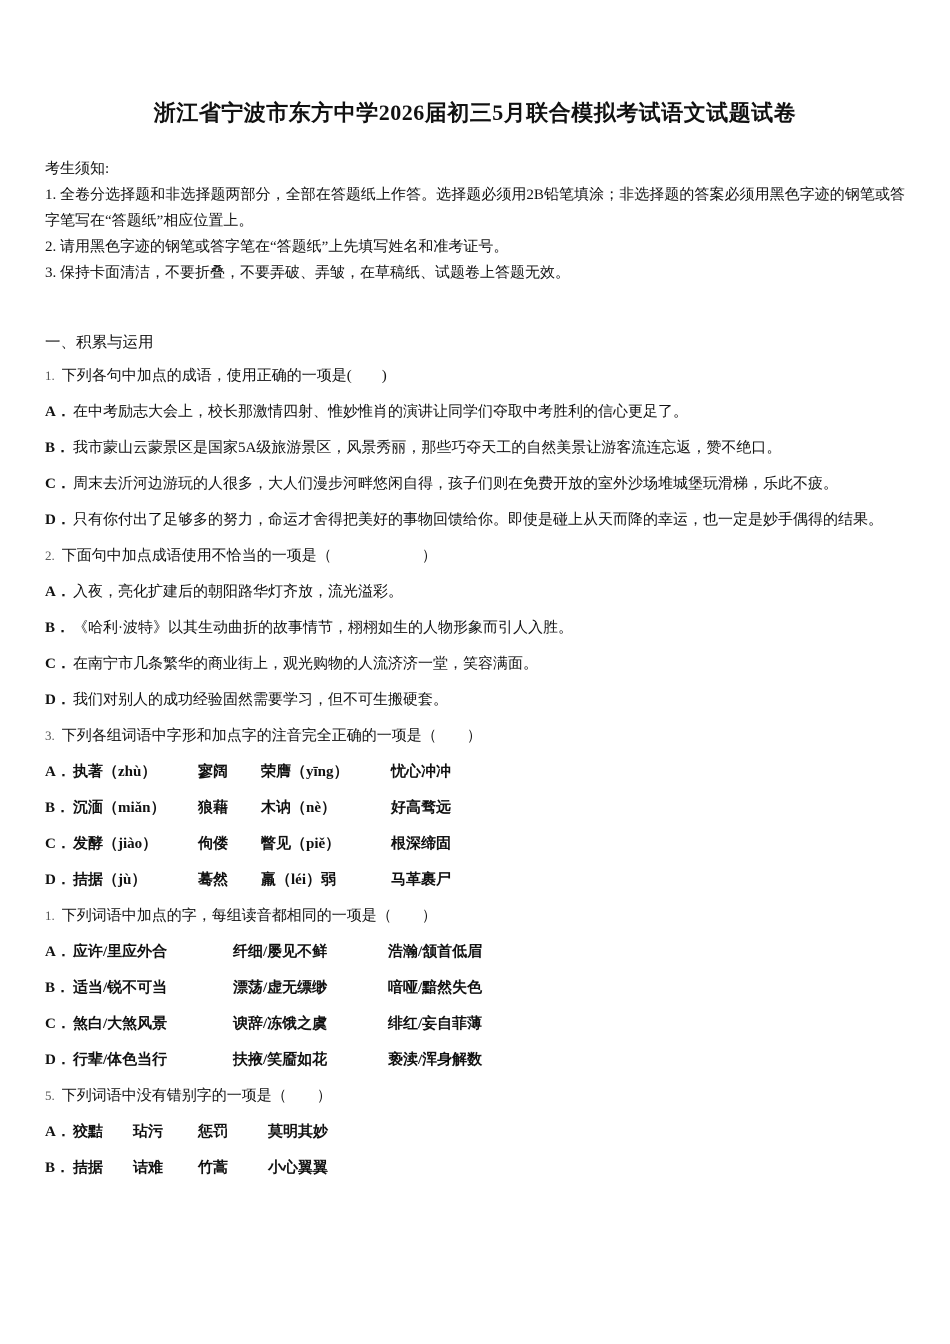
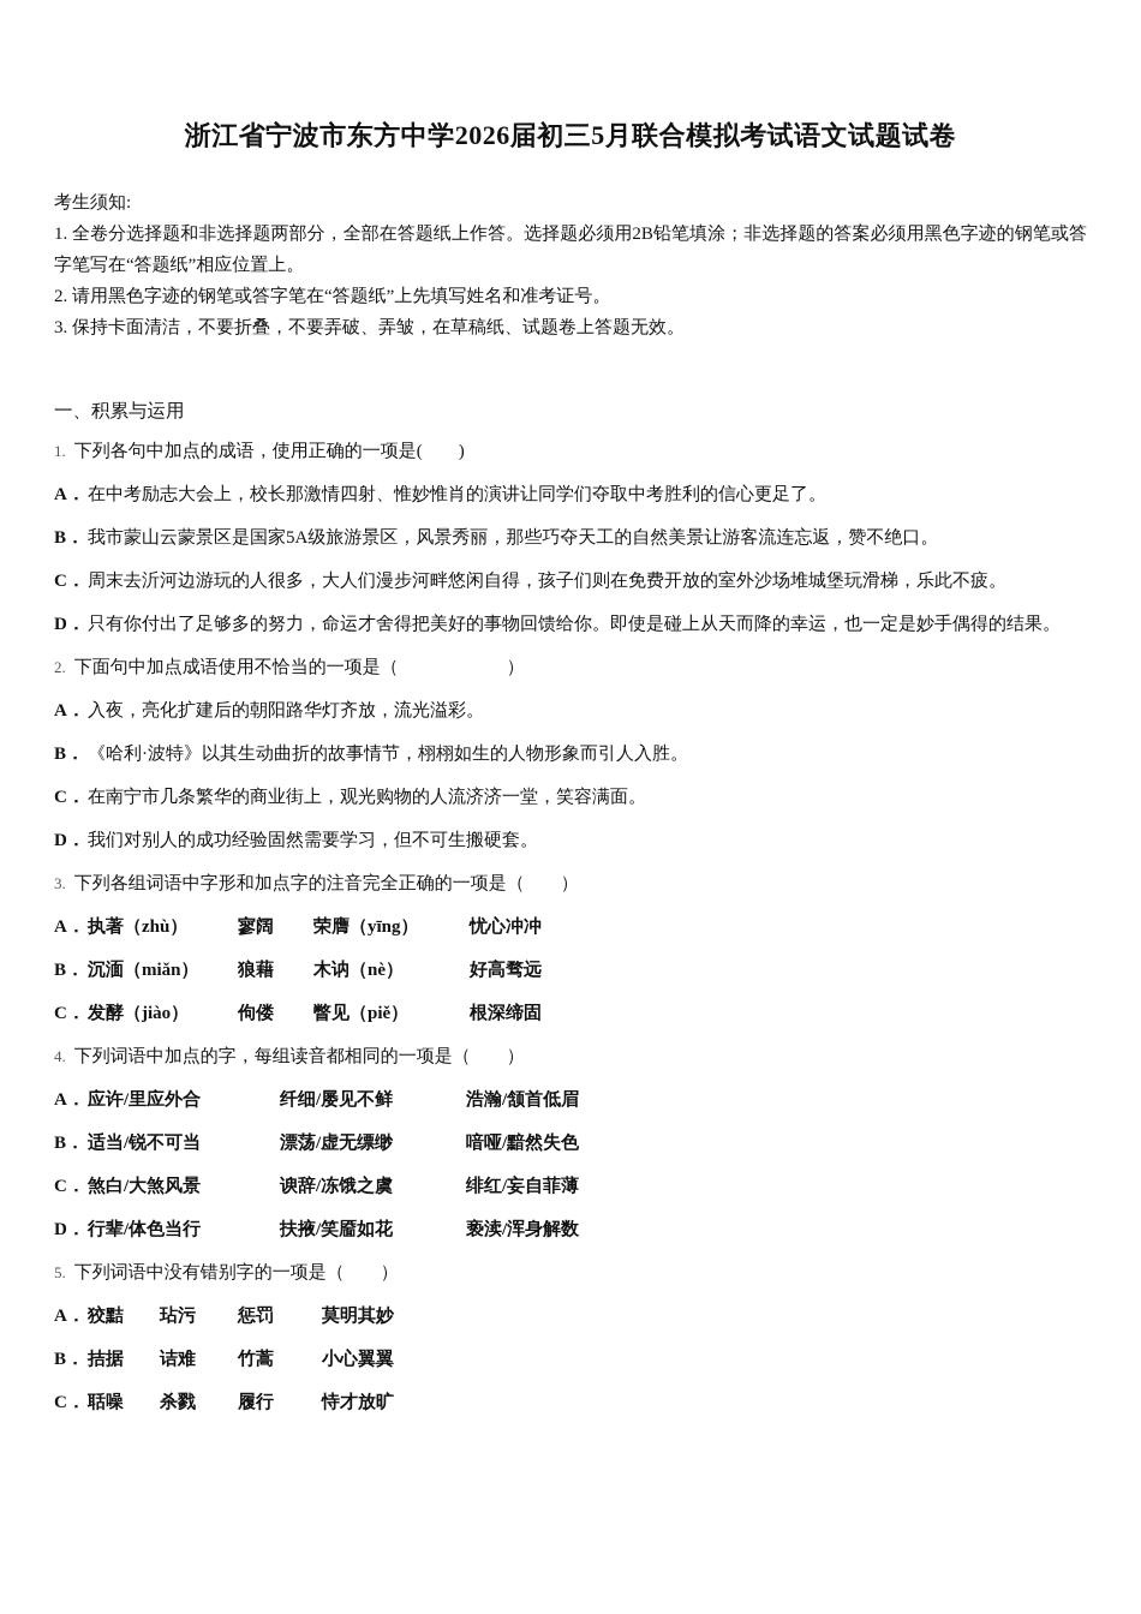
  浙江省宁波市东方中学2026届初三5月联合模拟考试语文试题试卷
  考生须知:
  1. 全卷分选择题和非选择题两部分，全部在答题纸上作答。选择题必须用2B铅笔填涂；非选择题的答案必须用黑色字迹的钢笔或答字笔写在“答题纸”相应位置上。
  2. 请用黑色字迹的钢笔或答字笔在“答题纸”上先填写姓名和准考证号。
  3. 保持卡面清洁，不要折叠，不要弄破、弄皱，在草稿纸、试题卷上答题无效。
  一、积累与运用
  1. 下列各句中加点的成语，使用正确的一项是( )
  A． 在中考励志大会上，校长那激情四射、惟妙惟肖的演讲让同学们夺取中考胜利的信心更足了。
  B． 我市蒙山云蒙景区是国家5A级旅游景区，风景秀丽，那些巧夺天工的自然美景让游客流连忘返，赞不绝口。
  C． 周末去沂河边游玩的人很多，大人们漫步河畔悠闲自得，孩子们则在免费开放的室外沙场堆城堡玩滑梯，乐此不疲。
  D． 只有你付出了足够多的努力，命运才舍得把美好的事物回馈给你。即使是碰上从天而降的幸运，也一定是妙手偶得的结果。
  2. 下面句中加点成语使用不恰当的一项是（ ）
  A． 入夜，亮化扩建后的朝阳路华灯齐放，流光溢彩。
  B． 《哈利·波特》以其生动曲折的故事情节，栩栩如生的人物形象而引人入胜。
  C． 在南宁市几条繁华的商业街上，观光购物的人流济济一堂，笑容满面。
  D． 我们对别人的成功经验固然需要学习，但不可生搬硬套。
  3. 下列各组词语中字形和加点字的注音完全正确的一项是（ ）
  A． 执著（zhù） 寥阔 荣膺（yīng） 忧心冲冲
  B． 沉湎（miǎn） 狼藉 木讷（nè） 好高骛远
  C． 发酵（jiào） 佝偻 瞥见（piě） 根深缔固
- D． 拮据（jù） 蓦然 羸（léi）弱 马革裹尸
- 1. 下列词语中加点的字，每组读音都相同的一项是（ ）
+ 4. 下列词语中加点的字，每组读音都相同的一项是（ ）
  A． 应许/里应外合 纤细/屡见不鲜 浩瀚/颔首低眉
  B． 适当/锐不可当 漂荡/虚无缥缈 喑哑/黯然失色
  C． 煞白/大煞风景 谀辞/冻饿之虞 绯红/妄自菲薄
  D． 行辈/体色当行 扶掖/笑靥如花 亵渎/浑身解数
  5. 下列词语中没有错别字的一项是（ ）
  A． 狡黠 玷污 惩罚 莫明其妙
  B． 拮据 诘难 竹蒿 小心翼翼
+ C． 聒噪 杀戮 履行 恃才放旷
